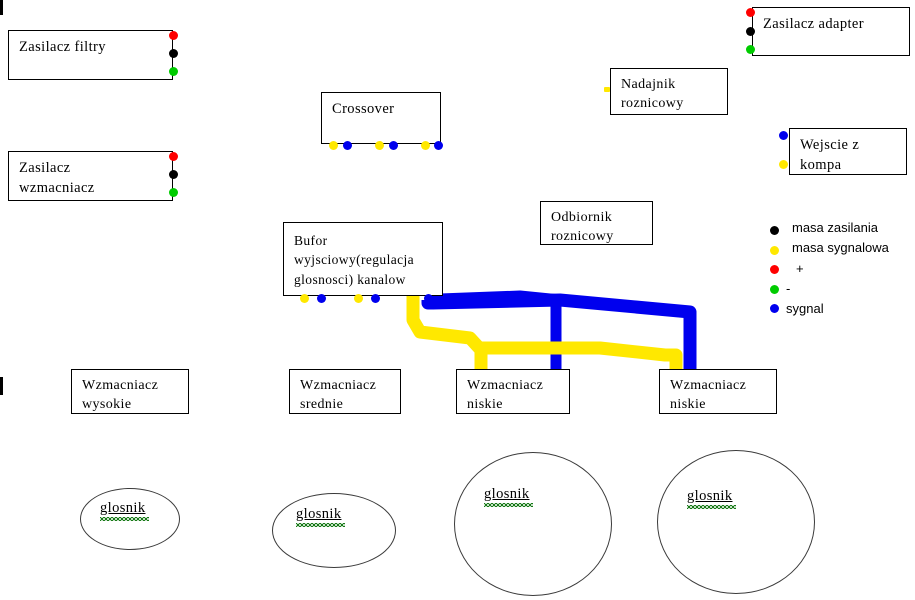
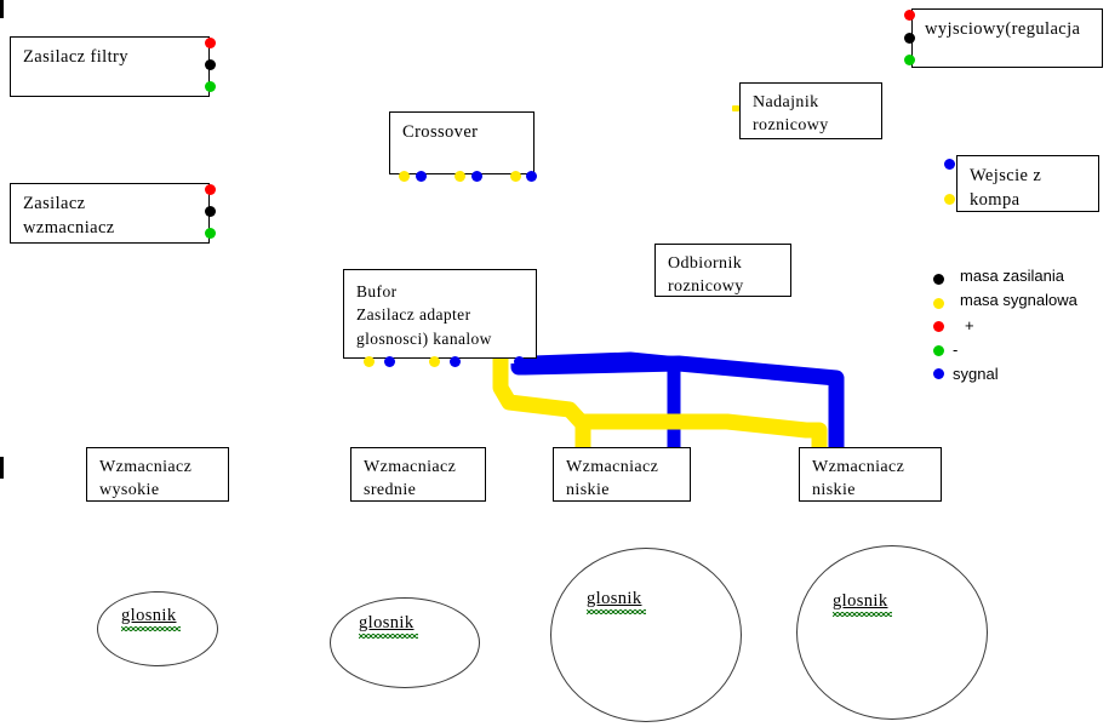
  Zasilacz filtry
  Zasilacz
  wzmacniacz
  Crossover
  Nadajnik
  roznicowy
- Zasilacz adapter
+ wyjsciowy(regulacja
  Wejscie z
  kompa
  Odbiornik
  roznicowy
  Bufor
- wyjsciowy(regulacja
+ Zasilacz adapter
  glosnosci) kanalow
  Wzmacniacz
  wysokie
  Wzmacniacz
  srednie
  Wzmacniacz
  niskie
  Wzmacniacz
  niskie
  glosnik
  glosnik
  glosnik
  glosnik
  masa zasilania
  masa sygnalowa
  +
  -
  sygnal
